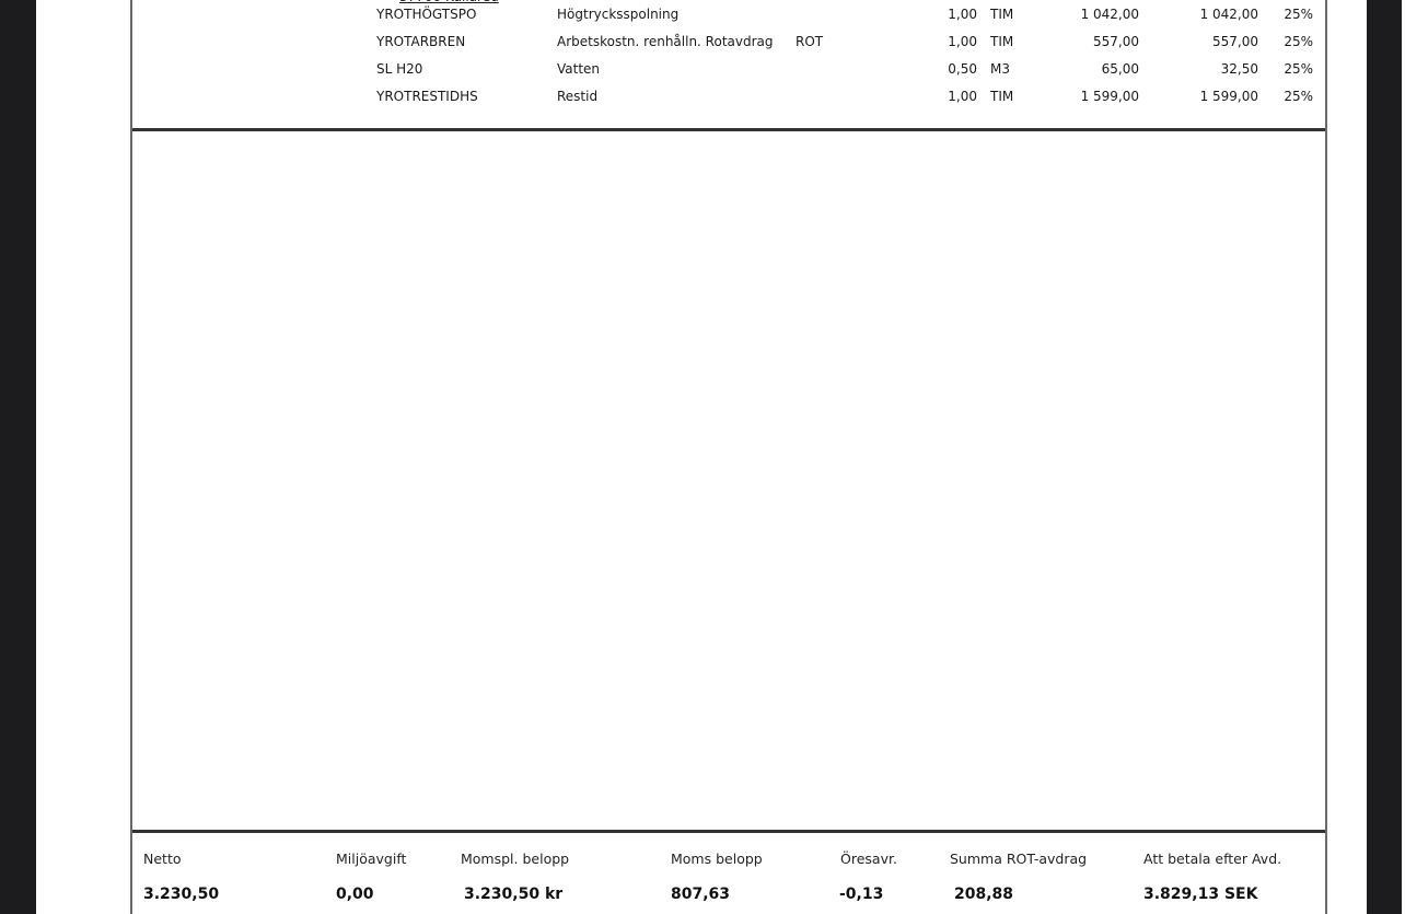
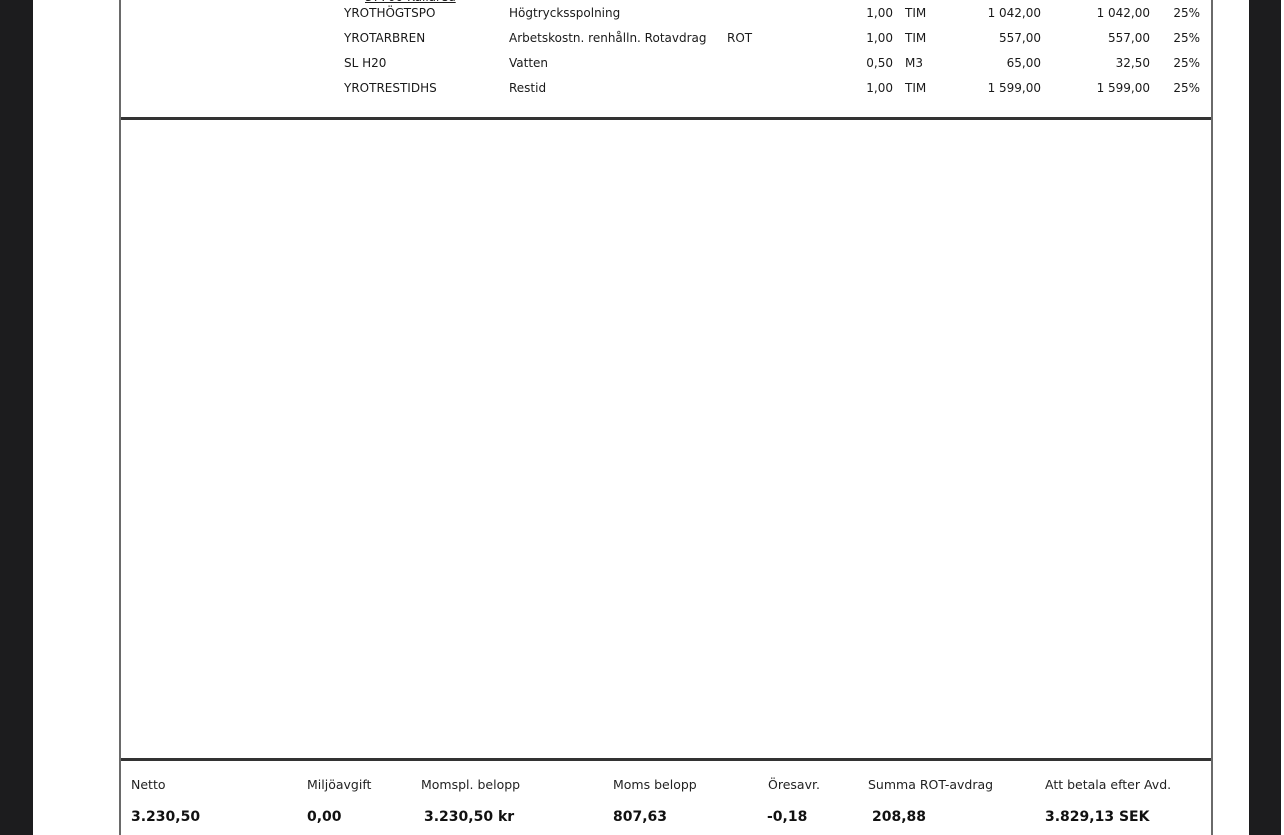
  YROTHÖGTSPO
  Högtrycksspolning
  1,00
  TIM
  1 042,00
  1 042,00
  25%
  YROTARBREN
  Arbetskostn. renhålln. Rotavdrag
  ROT
  1,00
  TIM
  557,00
  557,00
  25%
  SL H20
  Vatten
  0,50
  M3
  65,00
  32,50
  25%
  YROTRESTIDHS
  Restid
  1,00
  TIM
  1 599,00
  1 599,00
  25%
  Netto
  Miljöavgift
  Momspl. belopp
  Moms belopp
  Öresavr.
  Summa ROT-avdrag
  Att betala efter Avd.
  3.230,50
  0,00
  3.230,50 kr
  807,63
- -0,13
+ -0,18
  208,88
  3.829,13 SEK
